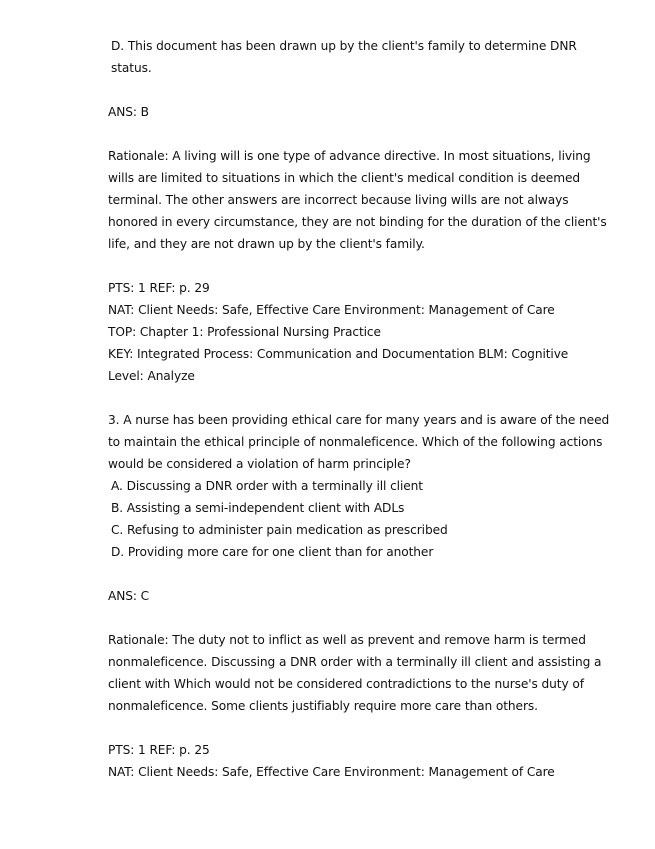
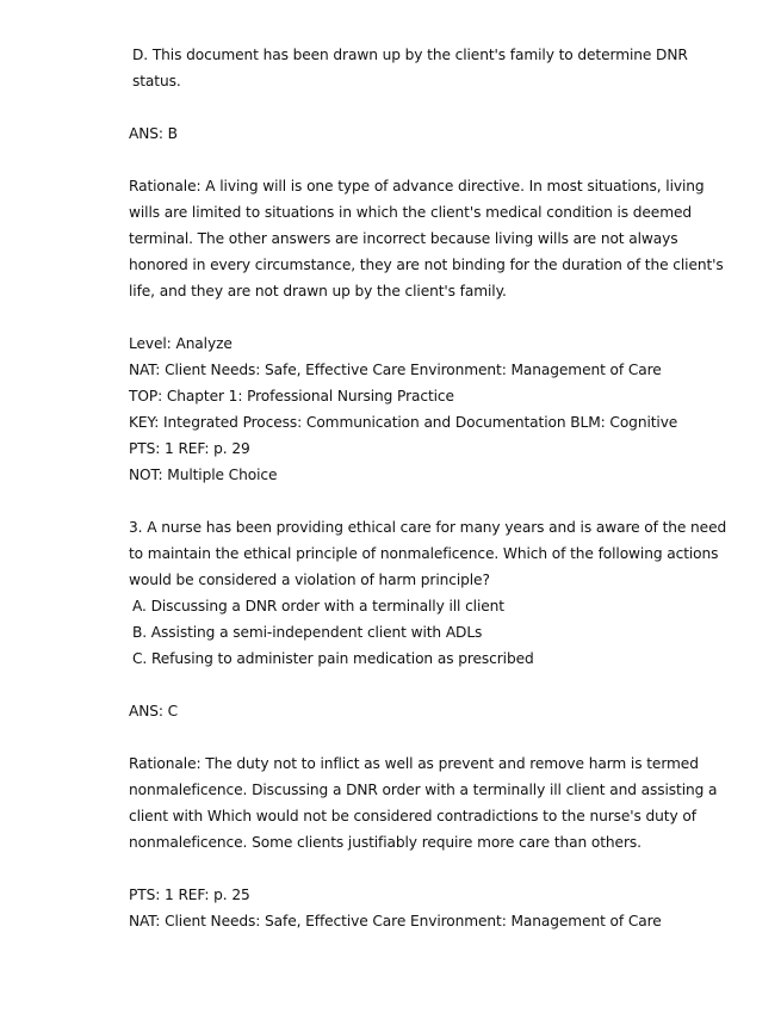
  D. This document has been drawn up by the client's family to determine DNR
  status.
  ANS: B
  Rationale: A living will is one type of advance directive. In most situations, living
  wills are limited to situations in which the client's medical condition is deemed
  terminal. The other answers are incorrect because living wills are not always
  honored in every circumstance, they are not binding for the duration of the client's
  life, and they are not drawn up by the client's family.
- PTS: 1 REF: p. 29
+ Level: Analyze
  NAT: Client Needs: Safe, Effective Care Environment: Management of Care
  TOP: Chapter 1: Professional Nursing Practice
  KEY: Integrated Process: Communication and Documentation BLM: Cognitive
- Level: Analyze
+ PTS: 1 REF: p. 29
+ NOT: Multiple Choice
  3. A nurse has been providing ethical care for many years and is aware of the need
  to maintain the ethical principle of nonmaleficence. Which of the following actions
  would be considered a violation of harm principle?
  A. Discussing a DNR order with a terminally ill client
  B. Assisting a semi-independent client with ADLs
  C. Refusing to administer pain medication as prescribed
- D. Providing more care for one client than for another
  ANS: C
  Rationale: The duty not to inflict as well as prevent and remove harm is termed
  nonmaleficence. Discussing a DNR order with a terminally ill client and assisting a
  client with Which would not be considered contradictions to the nurse's duty of
  nonmaleficence. Some clients justifiably require more care than others.
  PTS: 1 REF: p. 25
  NAT: Client Needs: Safe, Effective Care Environment: Management of Care
